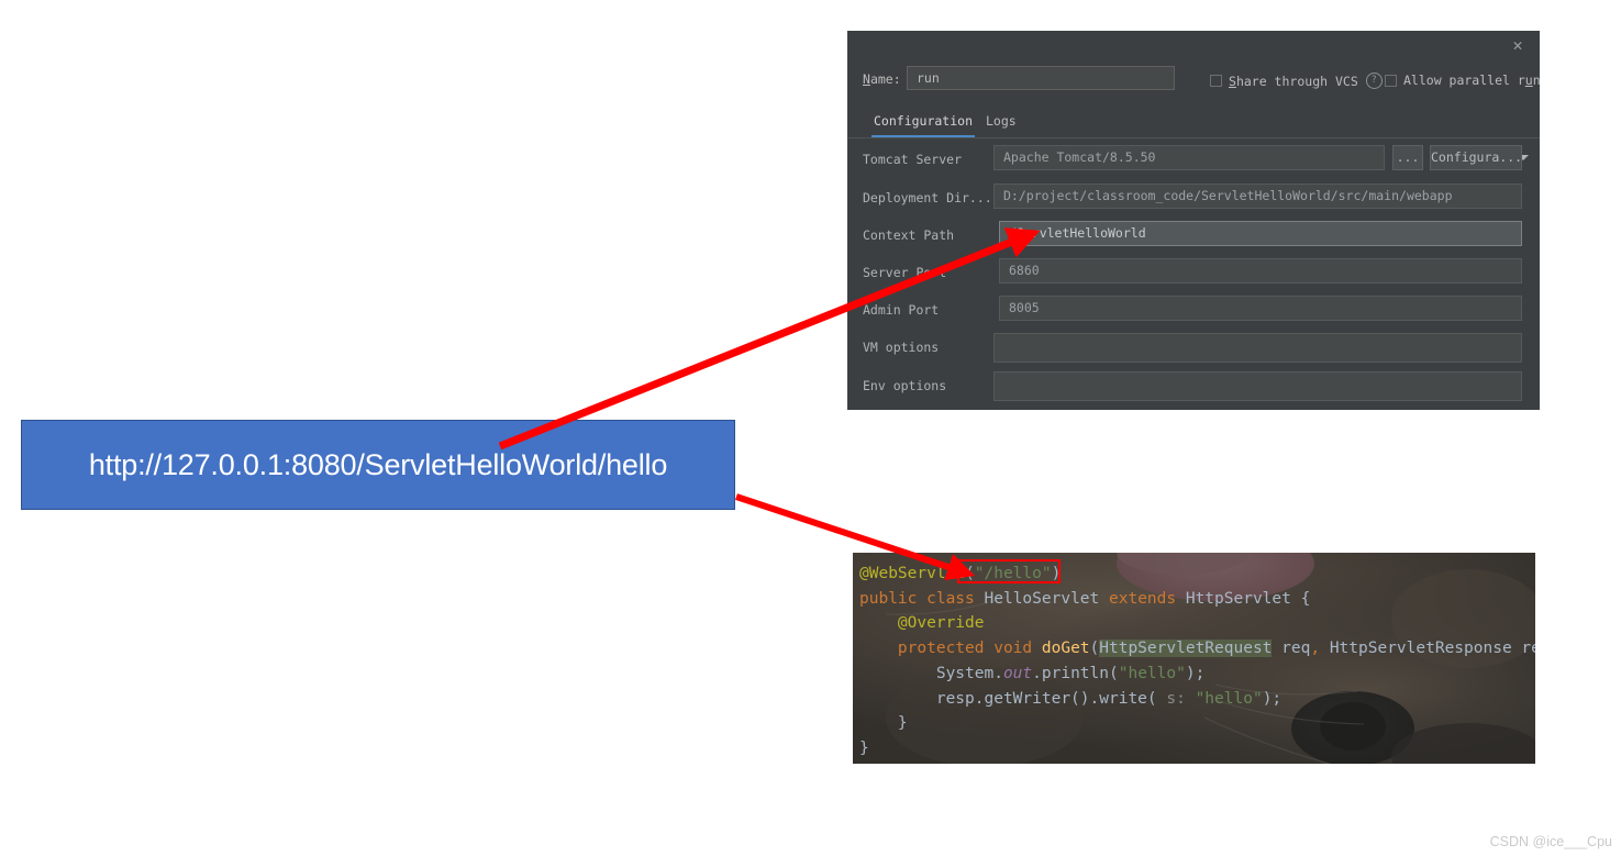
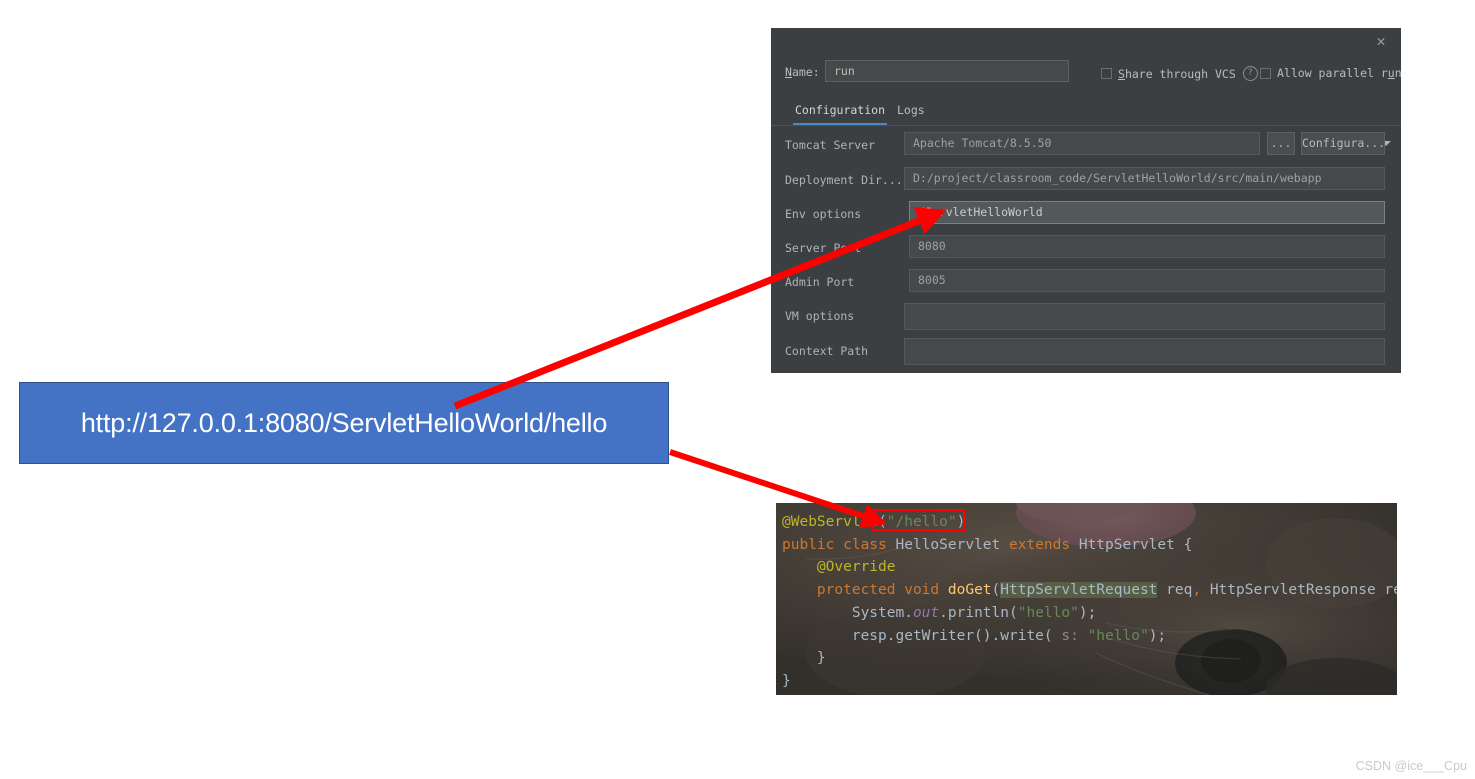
  ✕
  Name:
  run
  Share through VCS
  ?
  Allow parallel run
  Configuration
  Logs
  Tomcat Server
  Apache Tomcat/8.5.50
  ...
  Configura...
  Deployment Dir...
  D:/project/classroom_code/ServletHelloWorld/src/main/webapp
- Context Path
+ Env options
  /ServletHelloWorld
  Server P
- 6860
+ 8080
  Admin Port
  8005
  VM options
- Env options
+ Context Path
  http://127.0.0.1:8080/ServletHelloWorld/hello
  @WebServle ("/hello") public class HelloServlet extends HttpServlet { @Override protected void doGet(HttpServletRequest req, HttpServletResponse r System.out.println("hello"); resp.getWriter().write( s: "hello"); } }
  CSDN @ice___Cpu
